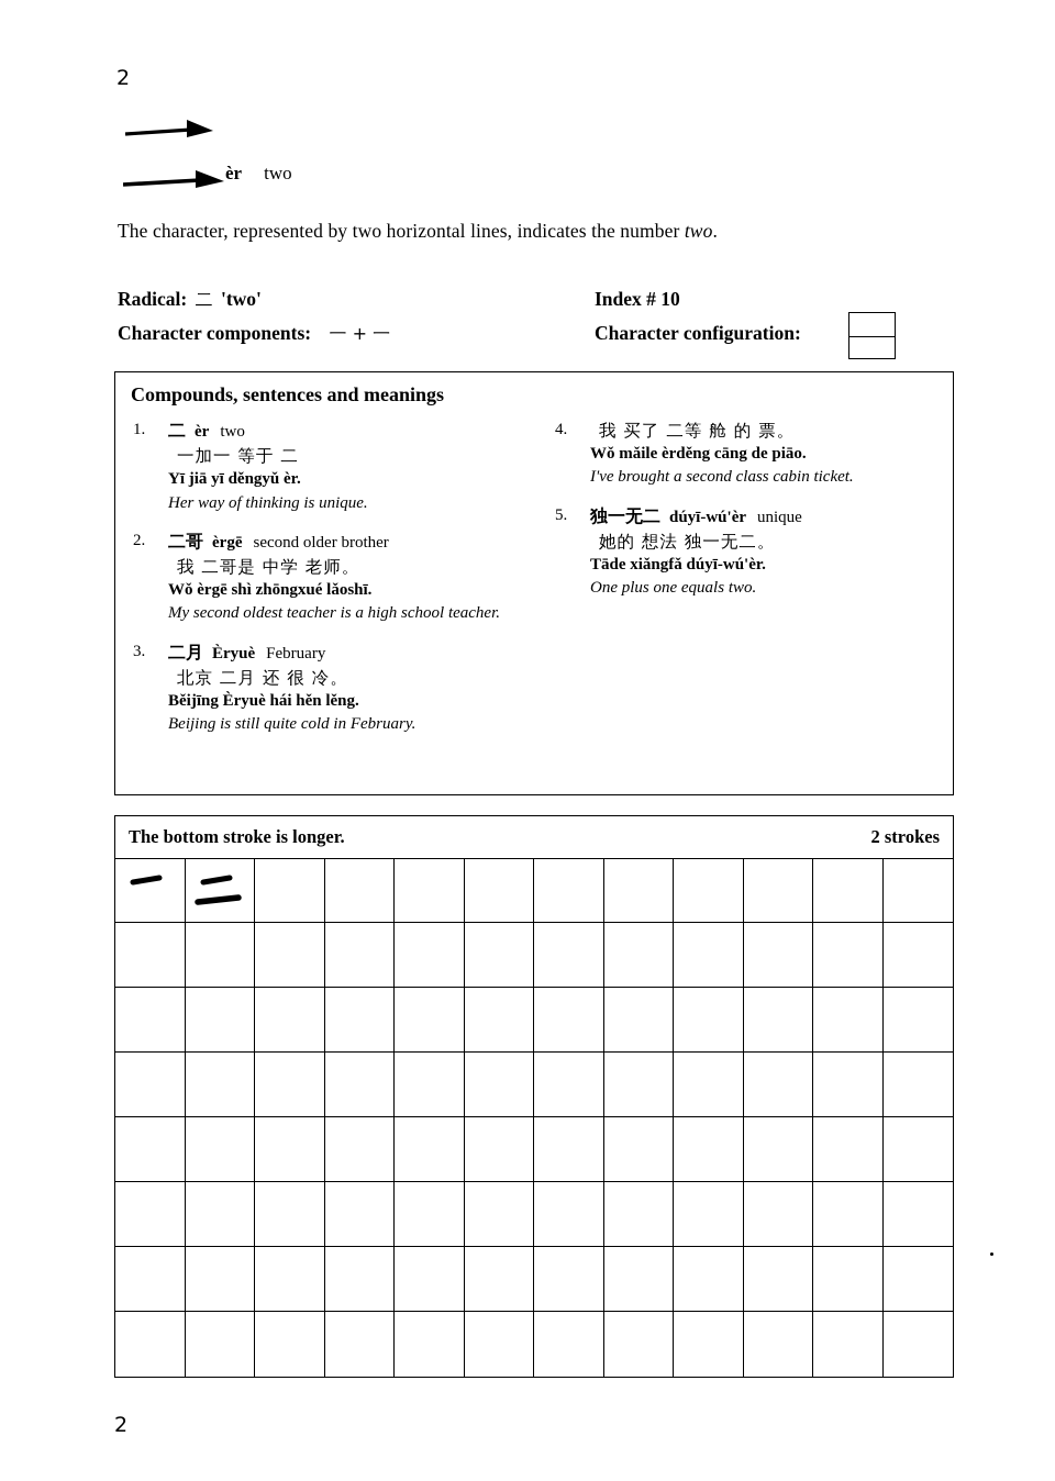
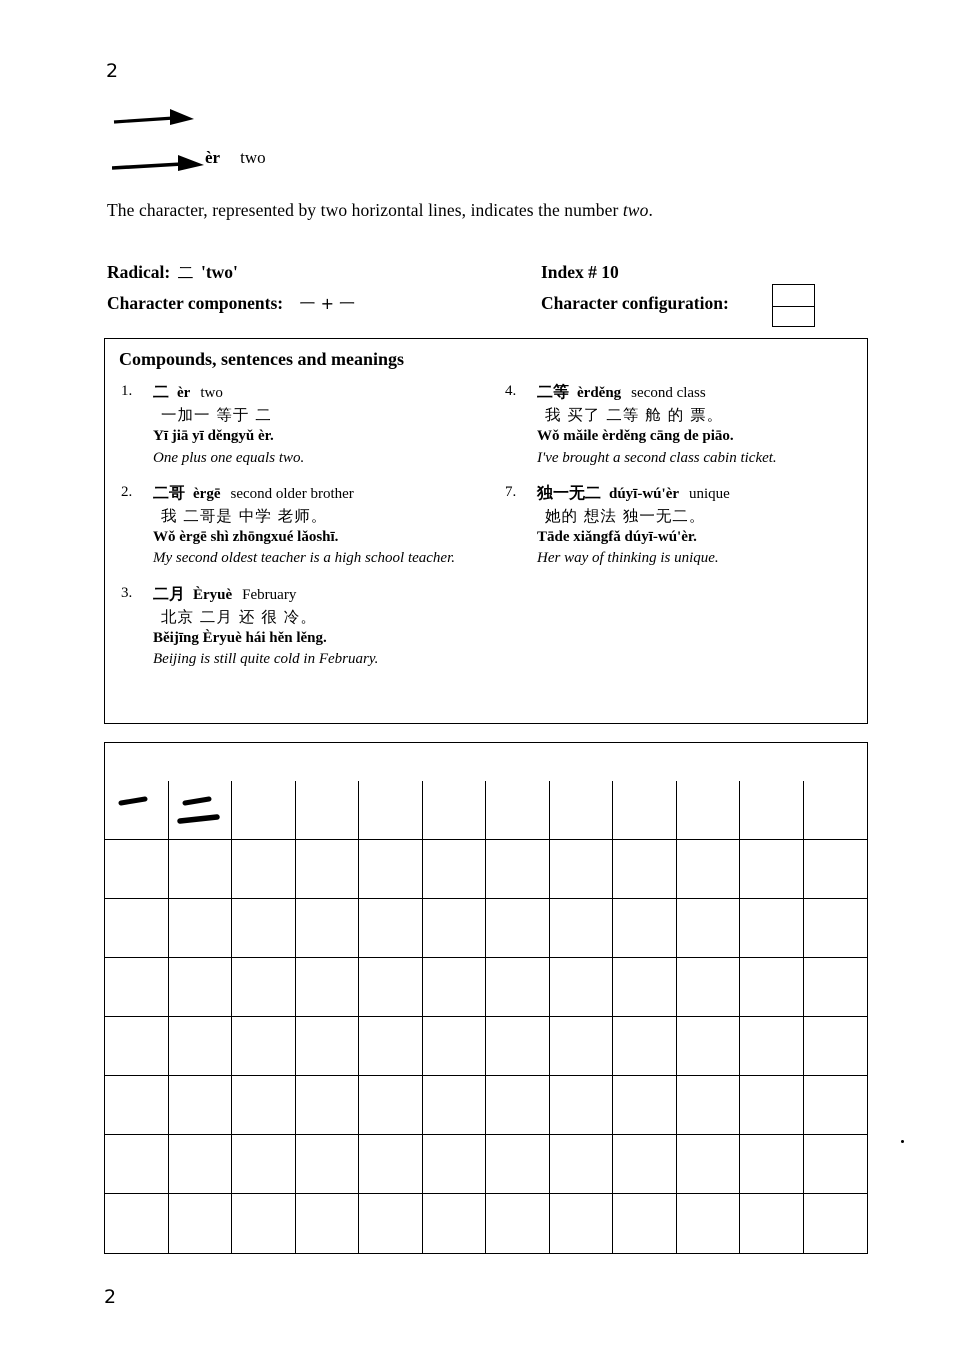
  2
  èr two
  The character, represented by two horizontal lines, indicates the number two.
  Radical: 二 'two'
  Index # 10
  Character components: 一 + 一
  Character configuration:
  Compounds, sentences and meanings
  1.
  二 èr two
  一加一 等于 二
  Yī jiā yī děngyǔ èr.
- Her way of thinking is unique.
+ One plus one equals two.
  2.
  二哥 èrgē second older brother
  我 二哥是 中学 老师。
  Wǒ èrgē shì zhōngxué lǎoshī.
  My second oldest teacher is a high school teacher.
  3.
  二月 Èryuè February
  北京 二月 还 很 冷。
  Běijīng Èryuè hái hěn lěng.
  Beijing is still quite cold in February.
  4.
+ 二等 èrděng second class
  我 买了 二等 舱 的 票。
  Wǒ mǎile èrděng cāng de piāo.
  I've brought a second class cabin ticket.
- 5.
+ 7.
  独一无二 dúyī-wú'èr unique
  她的 想法 独一无二。
  Tāde xiǎngfǎ dúyī-wú'èr.
- One plus one equals two.
+ Her way of thinking is unique.
- The bottom stroke is longer.
- 2 strokes
  2
